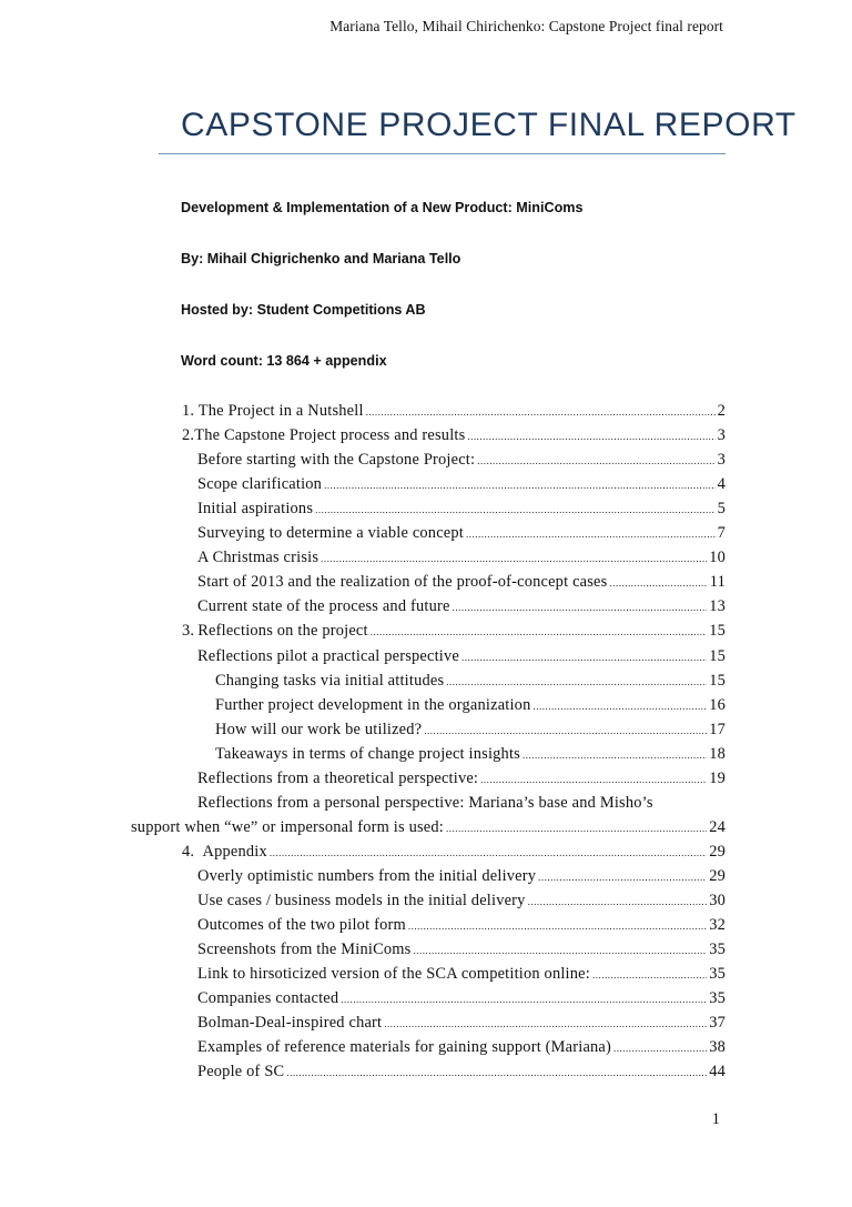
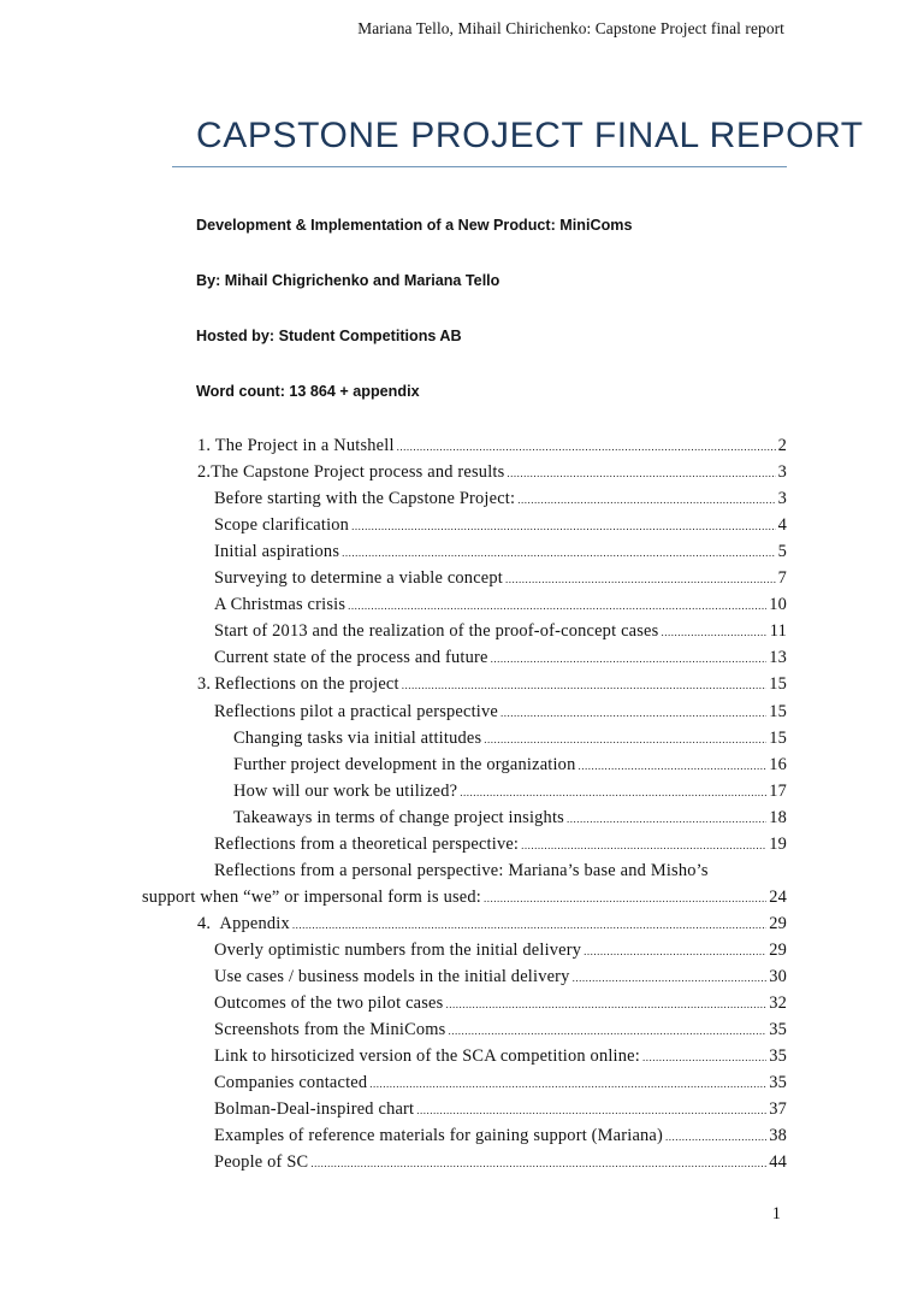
  Mariana Tello, Mihail Chirichenko: Capstone Project final report
  CAPSTONE PROJECT FINAL REPORT
  Development & Implementation of a New Product: MiniComs
  By: Mihail Chigrichenko and Mariana Tello
  Hosted by: Student Competitions AB
  Word count: 13 864 + appendix
  1.
  The Project in a Nutshell
  2
  2.
  The Capstone Project process and results
  3
  Before starting with the Capstone Project:
  3
  Scope clarification
  4
  Initial aspirations
  5
  Surveying to determine a viable concept
  7
  A Christmas crisis
  10
  Start of 2013 and the realization of the proof-of-concept cases
  11
  Current state of the process and future
  13
  3.
  Reflections on the project
  15
  Reflections pilot a practical perspective
  15
  Changing tasks via initial attitudes
  15
  Further project development in the organization
  16
  How will our work be utilized?
  17
  Takeaways in terms of change project insights
  18
  Reflections from a theoretical perspective:
  19
  Reflections from a personal perspective: Mariana’s base and Misho’s
  support when “we” or impersonal form is used:
  24
  4.
  Appendix
  29
  Overly optimistic numbers from the initial delivery
  29
  Use cases / business models in the initial delivery
  30
- Outcomes of the two pilot form
+ Outcomes of the two pilot cases
  32
  Screenshots from the MiniComs
  35
  Link to hirsoticized version of the SCA competition online:
  35
  Companies contacted
  35
  Bolman-Deal-inspired chart
  37
  Examples of reference materials for gaining support (Mariana)
  38
  People of SC
  44
  1
